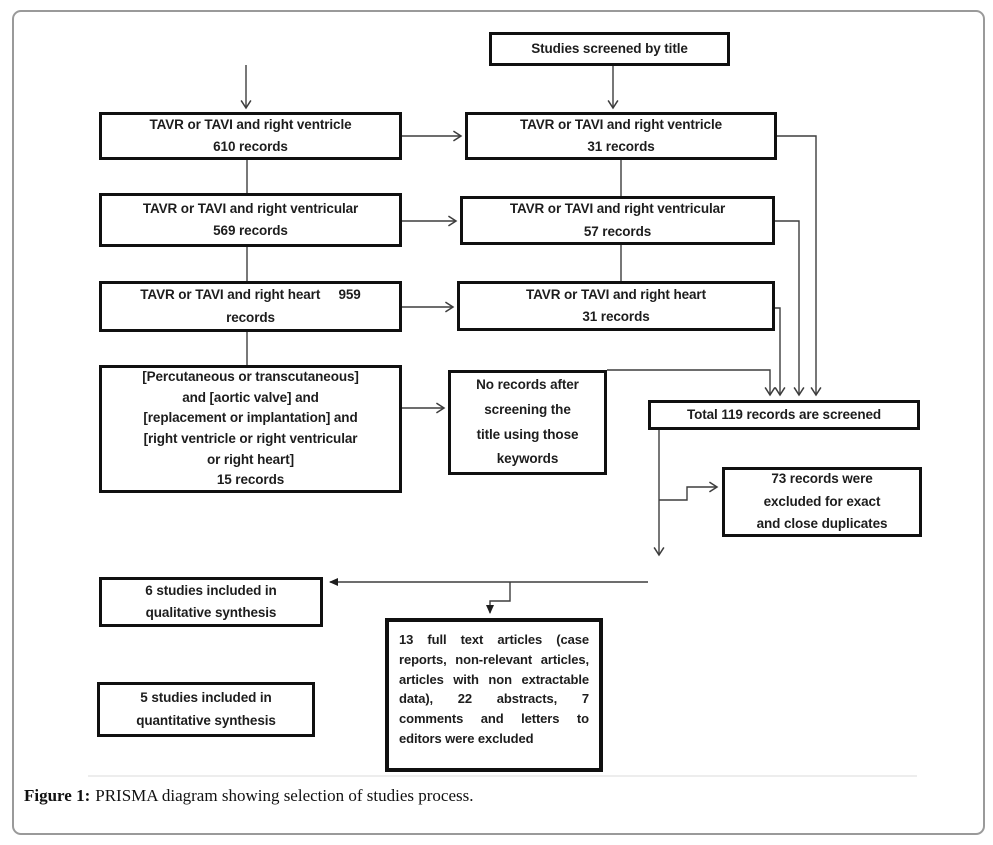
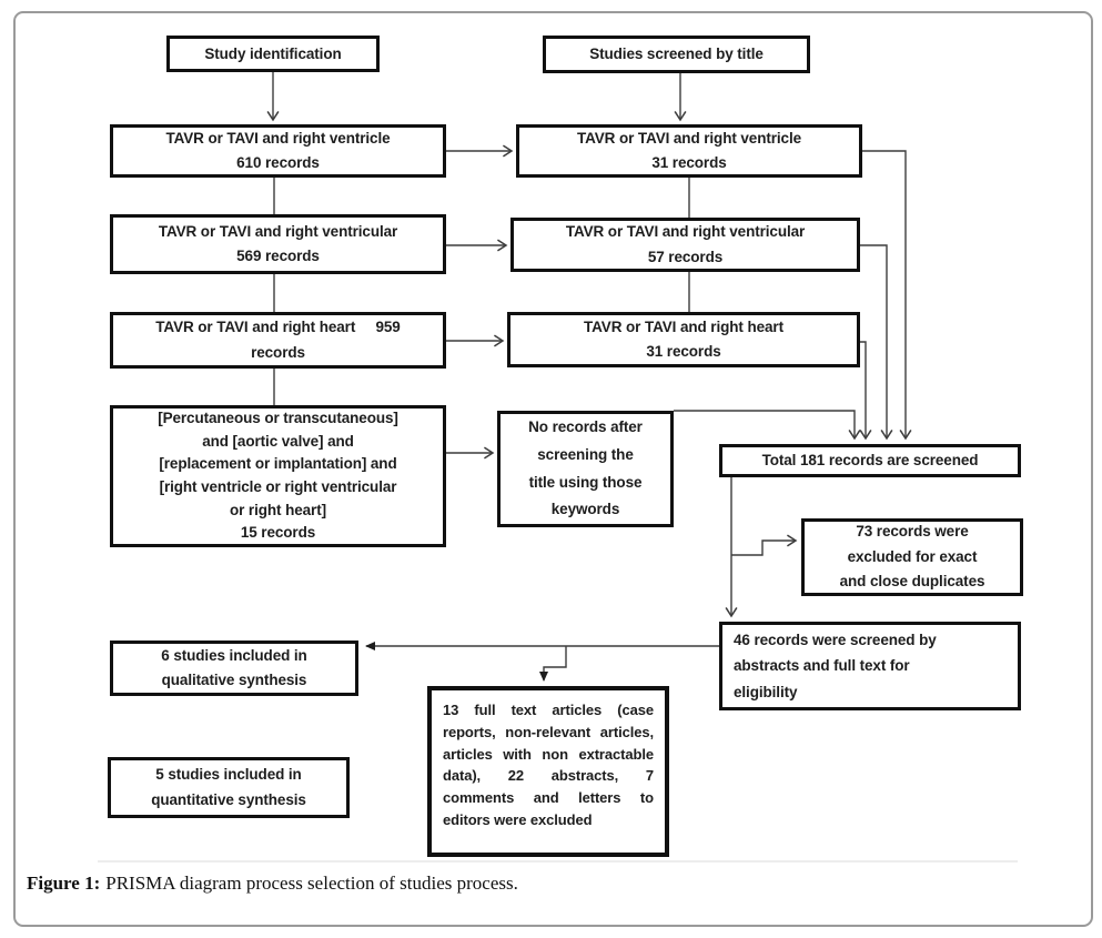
+ Study identification
  Studies screened by title
  TAVR or TAVI and right ventricle
  610 records
  TAVR or TAVI and right ventricle
  31 records
  TAVR or TAVI and right ventricular
  569 records
  TAVR or TAVI and right ventricular
  57 records
  TAVR or TAVI and right heart 959
  records
  TAVR or TAVI and right heart
  31 records
  [Percutaneous or transcutaneous]
  and [aortic valve] and
  [replacement or implantation] and
  [right ventricle or right ventricular
  or right heart]
  15 records
  No records after
  screening the
  title using those
  keywords
- Total 119 records are screened
+ Total 181 records are screened
  73 records were
  excluded for exact
  and close duplicates
+ 46 records were screened by
+ abstracts and full text for
+ eligibility
  6 studies included in
  qualitative synthesis
  5 studies included in
  quantitative synthesis
  13 full text articles (case reports, non-relevant articles, articles with non extractable data), 22 abstracts, 7 comments and letters to editors were excluded
- Figure 1: PRISMA diagram showing selection of studies process.
+ Figure 1: PRISMA diagram process selection of studies process.
